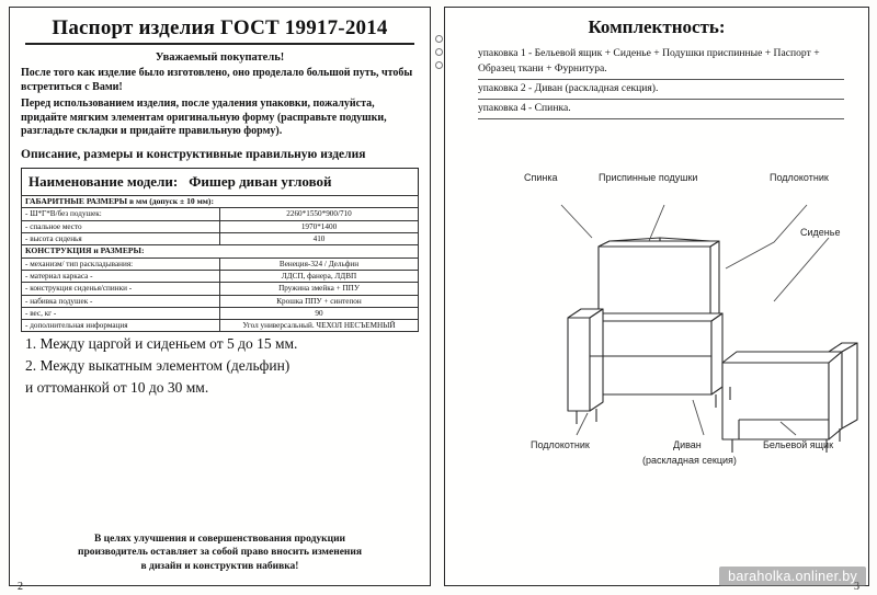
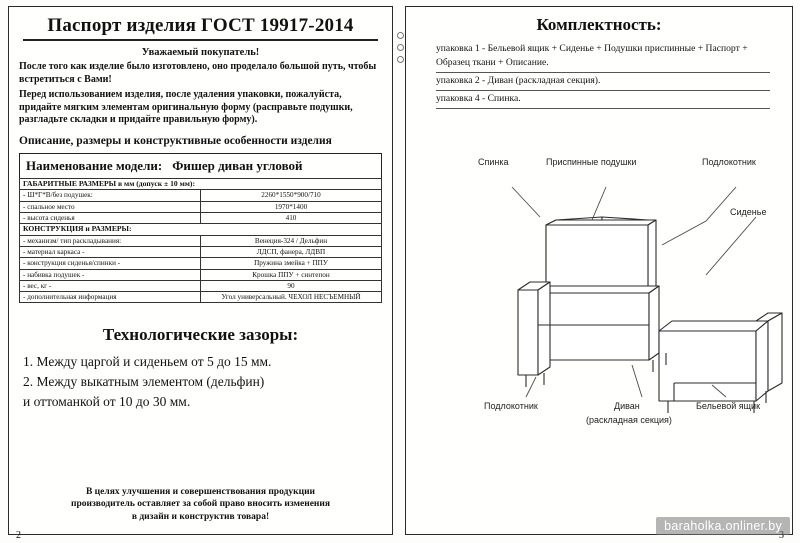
  Паспорт изделия ГОСТ 19917-2014
  Уважаемый покупатель!
  После того как изделие было изготовлено, оно проделало большой путь, чтобы встретиться с Вами!
  Перед использованием изделия, после удаления упаковки, пожалуйста, придайте мягким элементам оригинальную форму (расправьте подушки, разгладьте складки и придайте правильную форму).
- Описание, размеры и конструктивные правильную изделия
+ Описание, размеры и конструктивные особенности изделия
  Наименование модели:
  Фишер диван угловой
  ГАБАРИТНЫЕ РАЗМЕРЫ в мм (допуск ± 10 мм):
  - Ш*Г*В/без подушек:	2260*1550*900/710
  - спальное место	1970*1400
  - высота сиденья	410
  КОНСТРУКЦИЯ и РАЗМЕРЫ:
  - механизм/ тип раскладывания:	Венеция-324 / Дельфин
  - материал каркаса -	ЛДСП, фанера, ЛДВП
  - конструкция сиденья/спинки -	Пружина змейка + ППУ
  - набивка подушек -	Крошка ППУ + синтепон
  - вес, кг -	90
  - дополнительная информация	Угол универсальный. ЧЕХОЛ НЕСЪЕМНЫЙ
+ Технологические зазоры:
  1. Между царгой и сиденьем от 5 до 15 мм.
  2. Между выкатным элементом (дельфин)
  и оттоманкой от 10 до 30 мм.
  В целях улучшения и совершенствования продукции
  производитель оставляет за собой право вносить изменения
- в дизайн и конструктив набивка!
+ в дизайн и конструктив товара!
  2
  Комплектность:
- упаковка 1 - Бельевой ящик + Сиденье + Подушки приспинные + Паспорт + Образец ткани + Фурнитура.
+ упаковка 1 - Бельевой ящик + Сиденье + Подушки приспинные + Паспорт + Образец ткани + Описание.
  упаковка 2 - Диван (раскладная секция).
  упаковка 4 - Спинка.
  Спинка
  Приспинные подушки
  Подлокотник
  Сиденье
  Подлокотник
  Диван
  (раскладная секция)
  Бельевой ящик
  3
  baraholka.onliner.by
